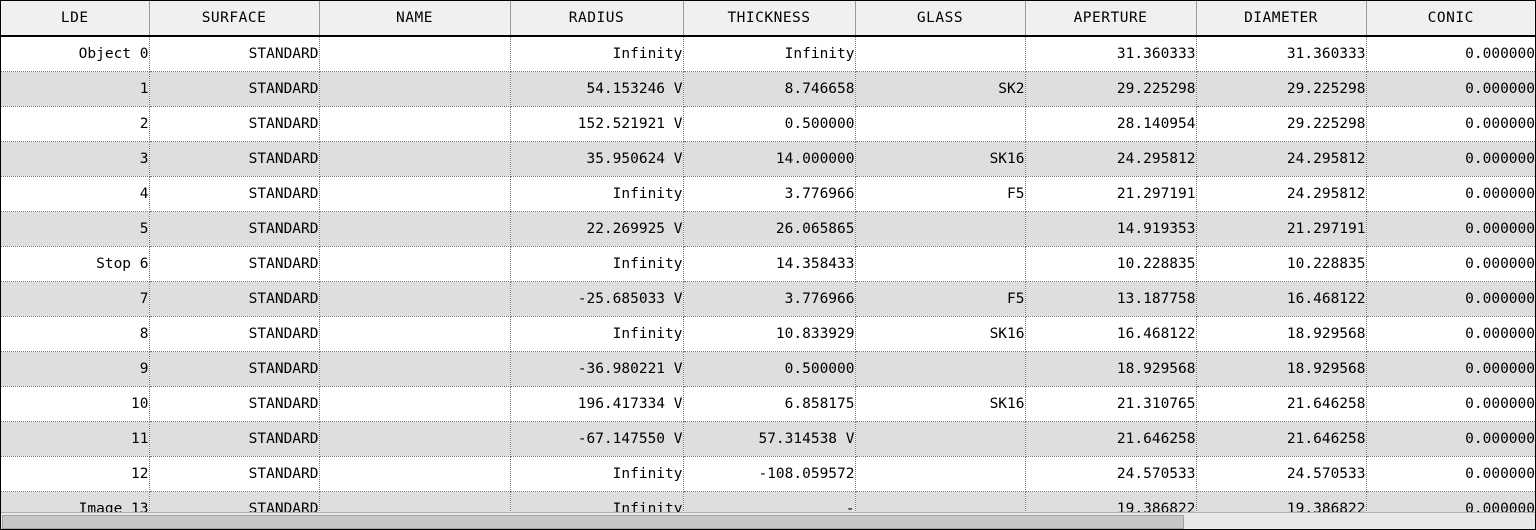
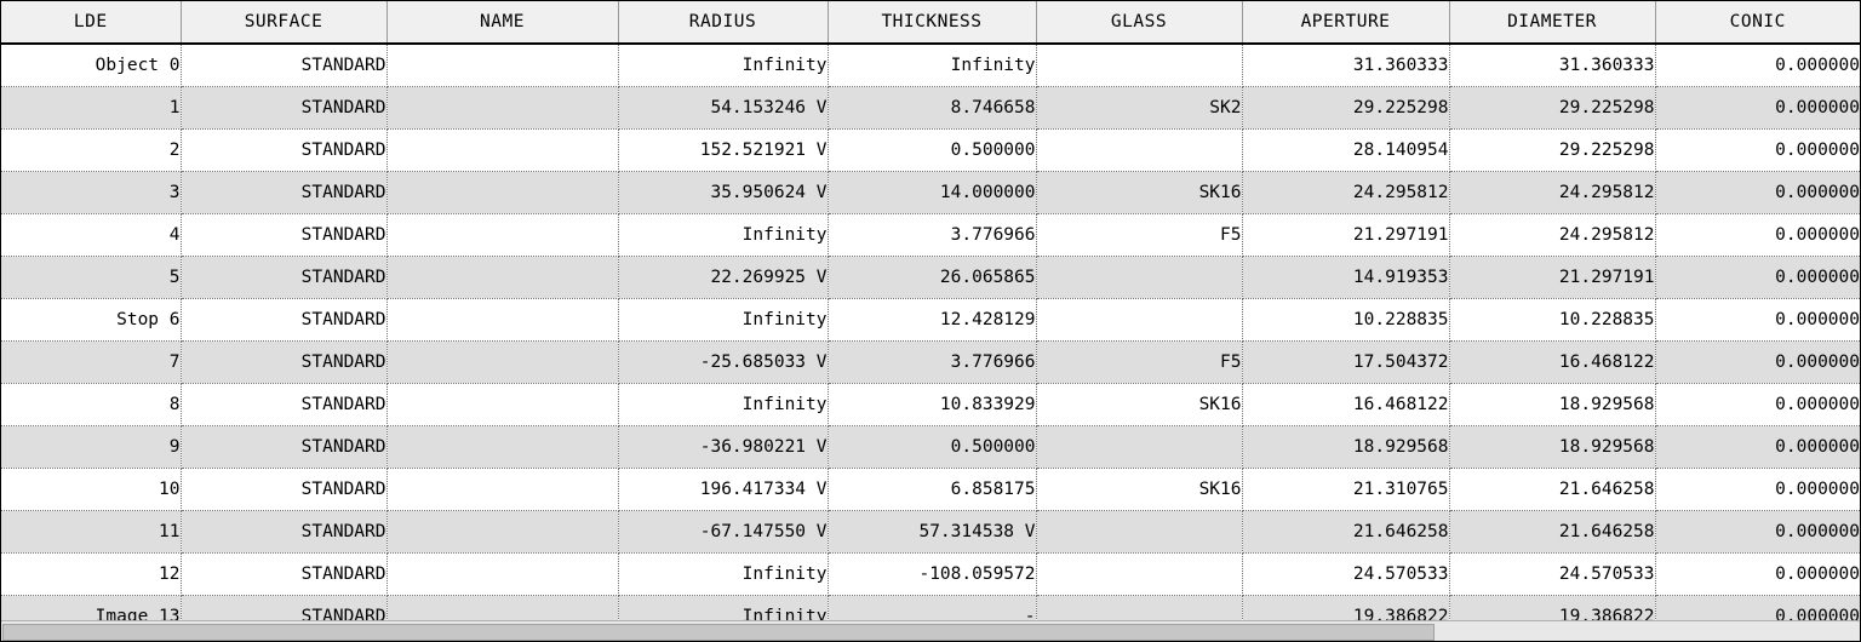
  LDE	SURFACE	NAME	RADIUS	THICKNESS	GLASS	APERTURE	DIAMETER	CONIC
  Object 0	STANDARD		Infinity	Infinity		31.360333	31.360333	0.000000
  1	STANDARD		54.153246 V	8.746658	SK2	29.225298	29.225298	0.000000
  2	STANDARD		152.521921 V	0.500000		28.140954	29.225298	0.000000
  3	STANDARD		35.950624 V	14.000000	SK16	24.295812	24.295812	0.000000
  4	STANDARD		Infinity	3.776966	F5	21.297191	24.295812	0.000000
  5	STANDARD		22.269925 V	26.065865		14.919353	21.297191	0.000000
- Stop 6	STANDARD		Infinity	14.358433		10.228835	10.228835	0.000000
+ Stop 6	STANDARD		Infinity	12.428129		10.228835	10.228835	0.000000
- 7	STANDARD		-25.685033 V	3.776966	F5	13.187758	16.468122	0.000000
+ 7	STANDARD		-25.685033 V	3.776966	F5	17.504372	16.468122	0.000000
  8	STANDARD		Infinity	10.833929	SK16	16.468122	18.929568	0.000000
  9	STANDARD		-36.980221 V	0.500000		18.929568	18.929568	0.000000
  10	STANDARD		196.417334 V	6.858175	SK16	21.310765	21.646258	0.000000
  11	STANDARD		-67.147550 V	57.314538 V		21.646258	21.646258	0.000000
  12	STANDARD		Infinity	-108.059572		24.570533	24.570533	0.000000
  Image 13	STANDARD		Infinity	-		19.386822	19.386822	0.000000
